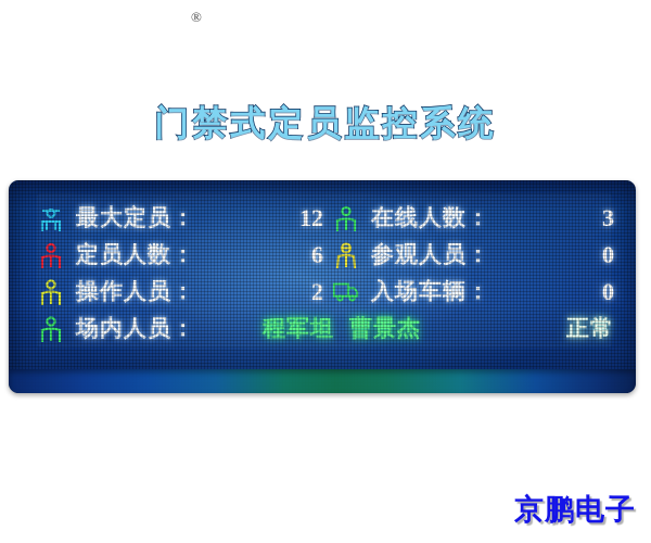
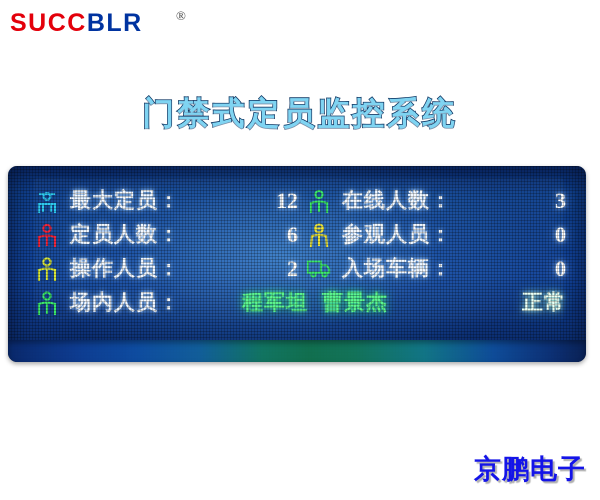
+ SUCCBLR
  ®
  门禁式定员监控系统
  京鹏电子
